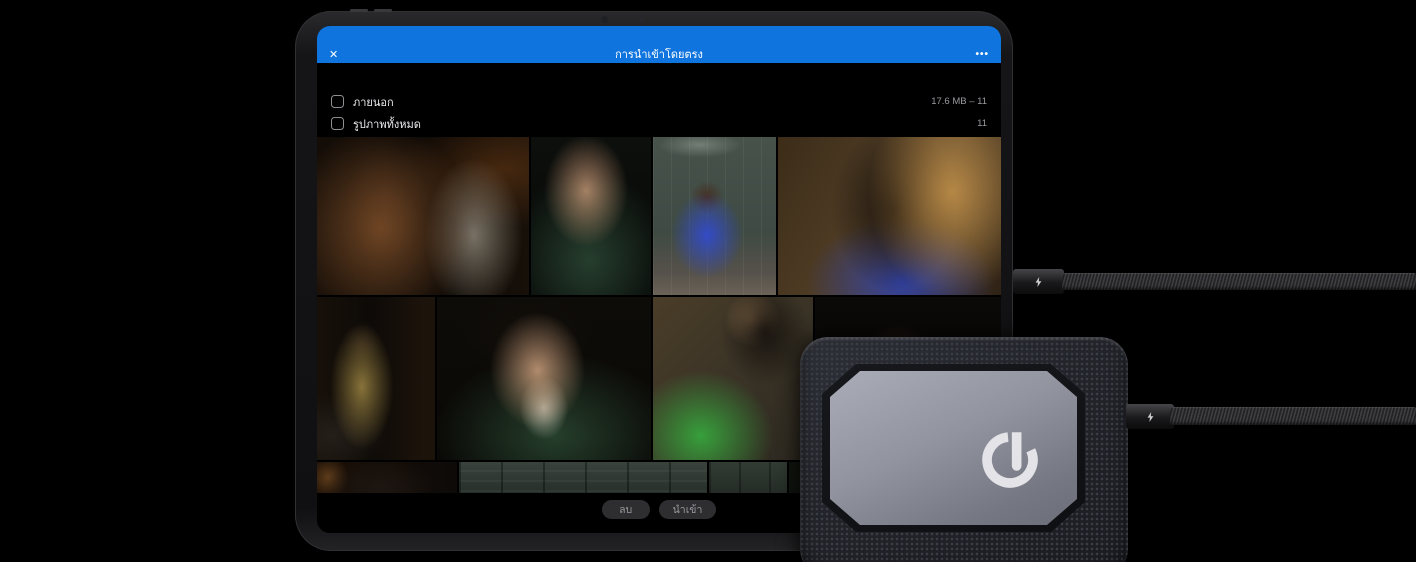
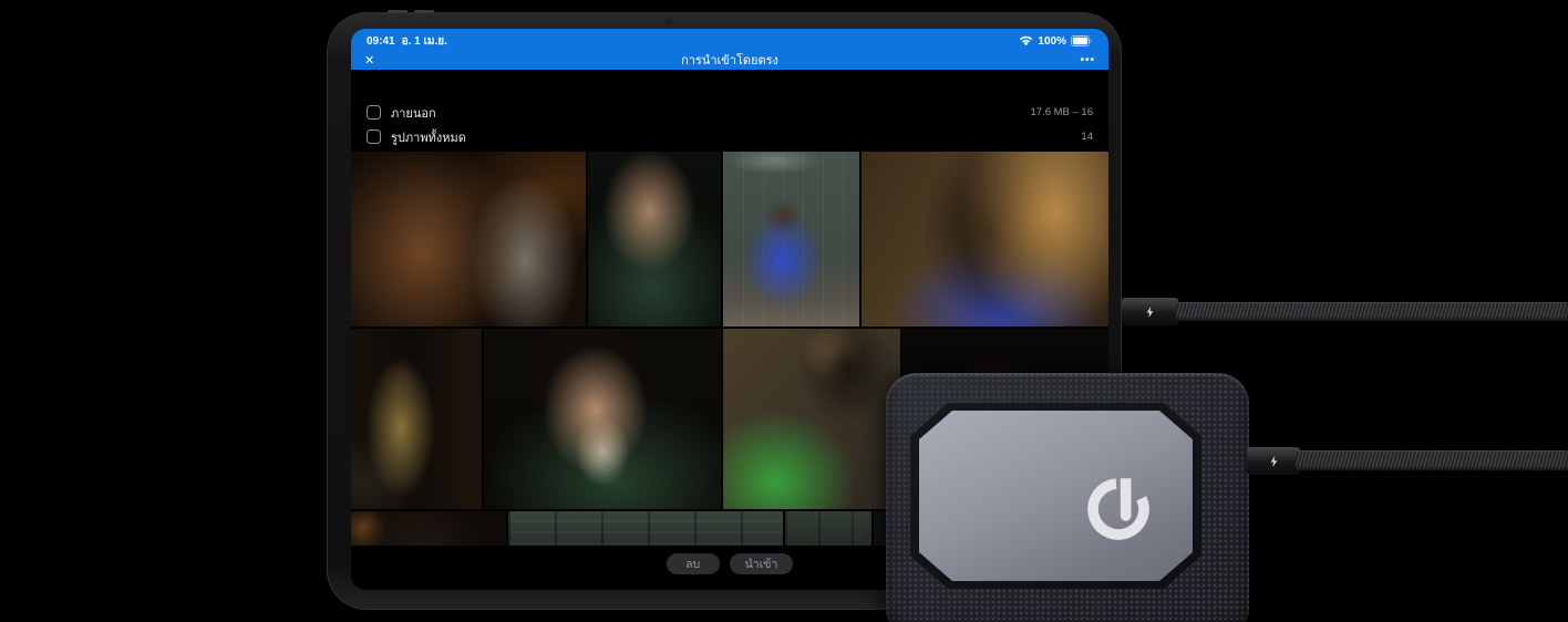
+ 09:41
+ อ. 1 เม.ย.
+ 100%
  ✕
  การนำเข้าโดยตรง
  •••
  ภายนอก
- 17.6 MB – 11
+ 17.6 MB – 16
  รูปภาพทั้งหมด
- 11
+ 14
  ลบ
  นำเข้า
